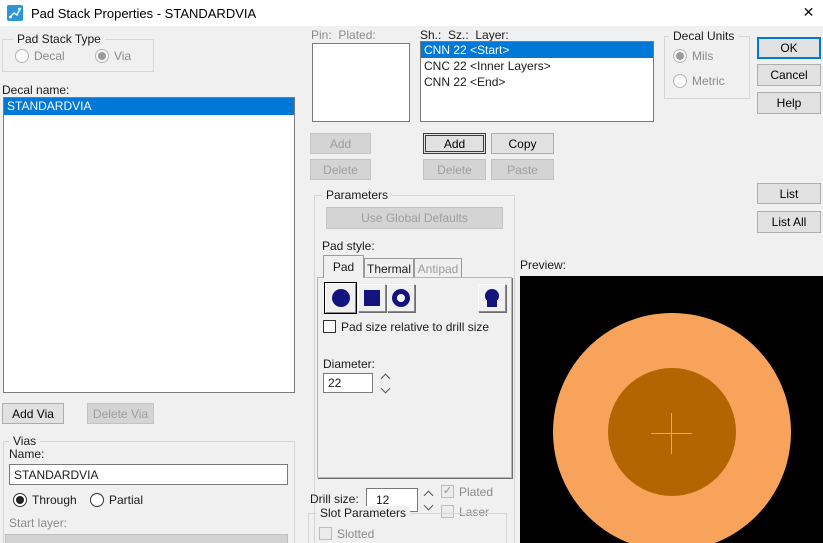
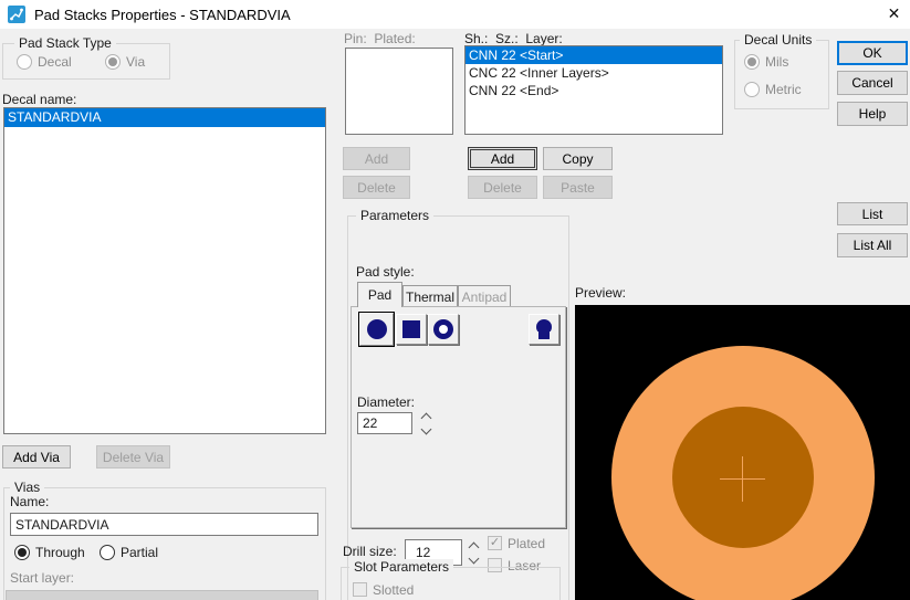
- Pad Stack Properties - STANDARDVIA
+ Pad Stacks Properties - STANDARDVIA
  ✕
  Pad Stack Type
  Decal
  Via
  Decal name:
  STANDARDVIA
  Add Via
  Delete Via
  Vias
  Name:
  STANDARDVIA
  Through
  Partial
  Start layer:
  Pin: Plated:
  Add
  Delete
  Sh.: Sz.: Layer:
  CNN 22 <Start>
  CNC 22 <Inner Layers>
  CNN 22 <End>
  Add
  Copy
  Delete
  Paste
  Parameters
- Use Global Defaults
  Pad style:
  Pad
  Thermal
  Antipad
- Pad size relative to drill size
  Diameter:
  22
  Drill size:
  12
  ✓
  Plated
  Laser
  Slot Parameters
  Slotted
  Decal Units
  Mils
  Metric
  OK
  Cancel
  Help
  List
  List All
  Preview:
